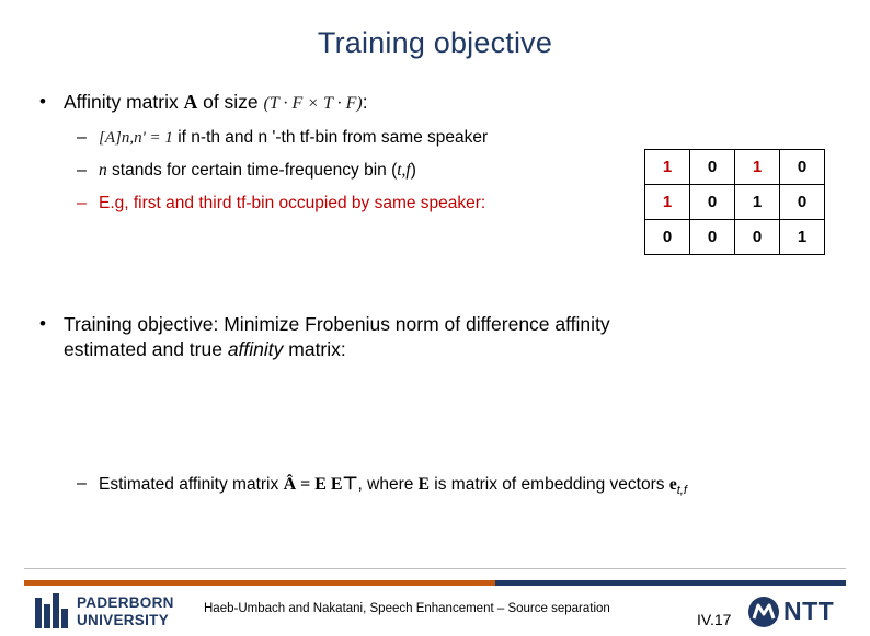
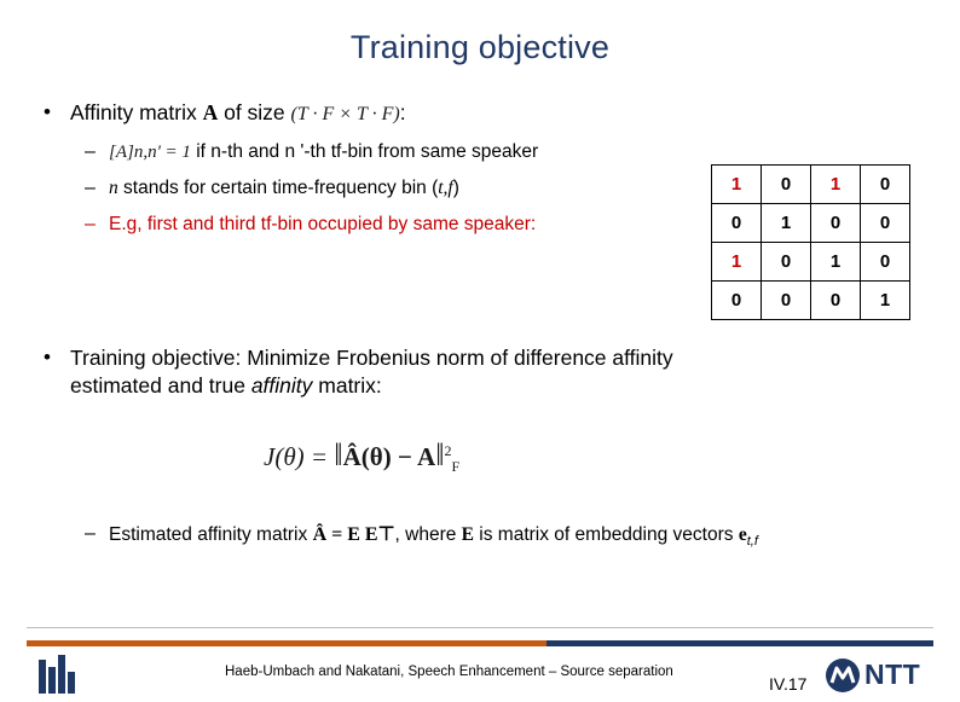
  Training objective
  •
  Affinity matrix A of size (T · F × T · F):
  –
  [A]n,n' = 1 if n-th and n '-th tf-bin from same speaker
  –
  n stands for certain time-frequency bin (t,f)
  –
  E.g, first and third tf-bin occupied by same speaker:
  1	0	1	0
+ 0	1	0	0
  1	0	1	0
  0	0	0	1
  •
  Training objective: Minimize Frobenius norm of difference affinity
  estimated and true affinity matrix:
+ J(θ) = ‖Â(θ) − A‖2F
  –
  Estimated affinity matrix Â = E E⊤, where E is matrix of embedding vectors et,f
  Haeb-Umbach and Nakatani, Speech Enhancement – Source separation
  IV.17
- PADERBORN
- UNIVERSITY
  NTT
